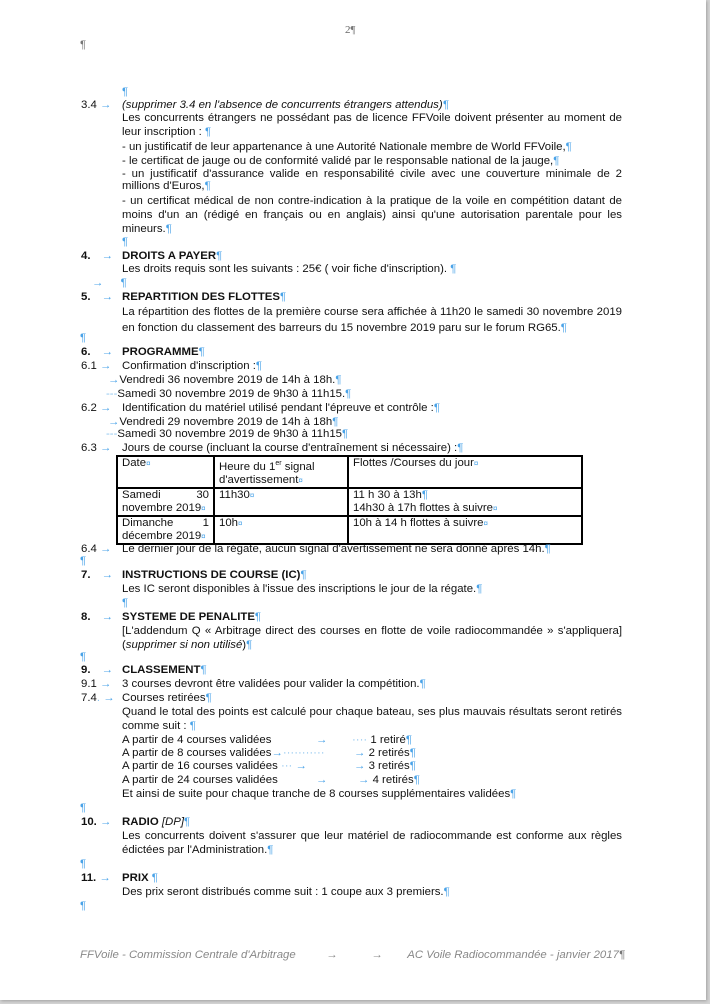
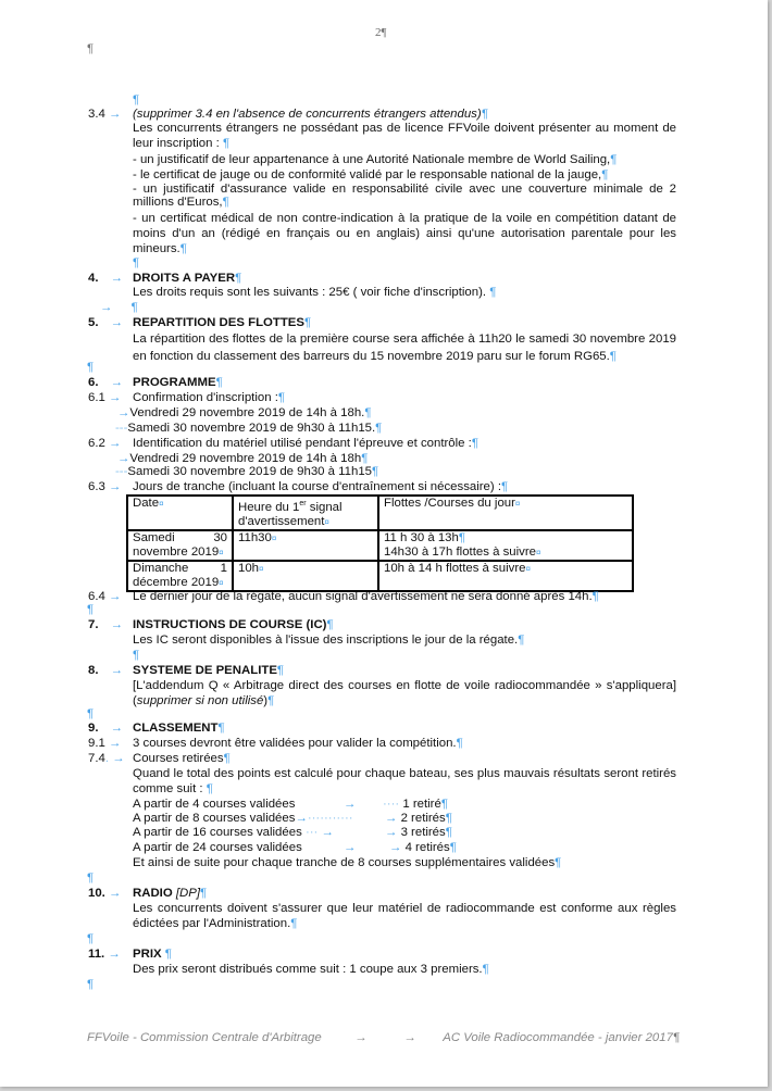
  2¶
  ¶
  ¶
  3.4 →
  (supprimer 3.4 en l'absence de concurrents étrangers attendus)¶
  Les concurrents étrangers ne possédant pas de licence FFVoile doivent présenter au moment de leur inscription : ¶
- - un justificatif de leur appartenance à une Autorité Nationale membre de World FFVoile,¶
+ - un justificatif de leur appartenance à une Autorité Nationale membre de World Sailing,¶
  - le certificat de jauge ou de conformité validé par le responsable national de la jauge,¶
  - un justificatif d'assurance valide en responsabilité civile avec une couverture minimale de 2 millions d'Euros,¶
  - un certificat médical de non contre-indication à la pratique de la voile en compétition datant de moins d'un an (rédigé en français ou en anglais) ainsi qu'une autorisation parentale pour les mineurs.¶
  ¶
  4. →
  DROITS A PAYER¶
  Les droits requis sont les suivants : 25€ ( voir fiche d'inscription). ¶
  → ¶
  5. →
  REPARTITION DES FLOTTES¶
  La répartition des flottes de la première course sera affichée à 11h20 le samedi 30 novembre 2019 en fonction du classement des barreurs du 15 novembre 2019 paru sur le forum RG65.¶
  ¶
  6. →
  PROGRAMME¶
  6.1 →
  Confirmation d'inscription :¶
- →Vendredi 36 novembre 2019 de 14h à 18h.¶
+ →Vendredi 29 novembre 2019 de 14h à 18h.¶
  ---Samedi 30 novembre 2019 de 9h30 à 11h15.¶
  6.2 →
  Identification du matériel utilisé pendant l'épreuve et contrôle :¶
  →Vendredi 29 novembre 2019 de 14h à 18h¶
  ---Samedi 30 novembre 2019 de 9h30 à 11h15¶
  6.3 →
- Jours de course (incluant la course d'entraînement si nécessaire) :¶
+ Jours de tranche (incluant la course d'entraînement si nécessaire) :¶
  Date¤	Heure du 1 signal d'avertissement¤	Flottes /Courses du jour¤
  Samedi 30 novembre 2019¤	11h30¤	11 h 30 à 13h¶14h30 à 17h flottes à suivre¤
  Dimanche 1 décembre 2019¤	10h¤	10h à 14 h flottes à suivre¤
  6.4 →
  Le dernier jour de la régate, aucun signal d'avertissement ne sera donné après 14h.¶
  ¶
  7. →
  INSTRUCTIONS DE COURSE (IC)¶
  Les IC seront disponibles à l'issue des inscriptions le jour de la régate.¶
  ¶
  8. →
  SYSTEME DE PENALITE¶
  [L'addendum Q « Arbitrage direct des courses en flotte de voile radiocommandée » s'appliquera] (supprimer si non utilisé)¶
  ¶
  9. →
  CLASSEMENT¶
  9.1 →
  3 courses devront être validées pour valider la compétition.¶
  7.4. →
  Courses retirées¶
  Quand le total des points est calculé pour chaque bateau, ses plus mauvais résultats seront retirés comme suit : ¶
  A partir de 4 courses validées
  →
  ···· 1 retiré¶
  A partir de 8 courses validées→···········
  → 2 retirés¶
  A partir de 16 courses validées ··· →
  → 3 retirés¶
  A partir de 24 courses validées
  →
  → 4 retirés¶
  Et ainsi de suite pour chaque tranche de 8 courses supplémentaires validées¶
  ¶
  10. →
  RADIO [DP]¶
  Les concurrents doivent s'assurer que leur matériel de radiocommande est conforme aux règles édictées par l'Administration.¶
  ¶
  11. →
  PRIX ¶
  Des prix seront distribués comme suit : 1 coupe aux 3 premiers.¶
  ¶
  FFVoile - Commission Centrale d'Arbitrage → → AC Voile Radiocommandée - janvier 2017¶
